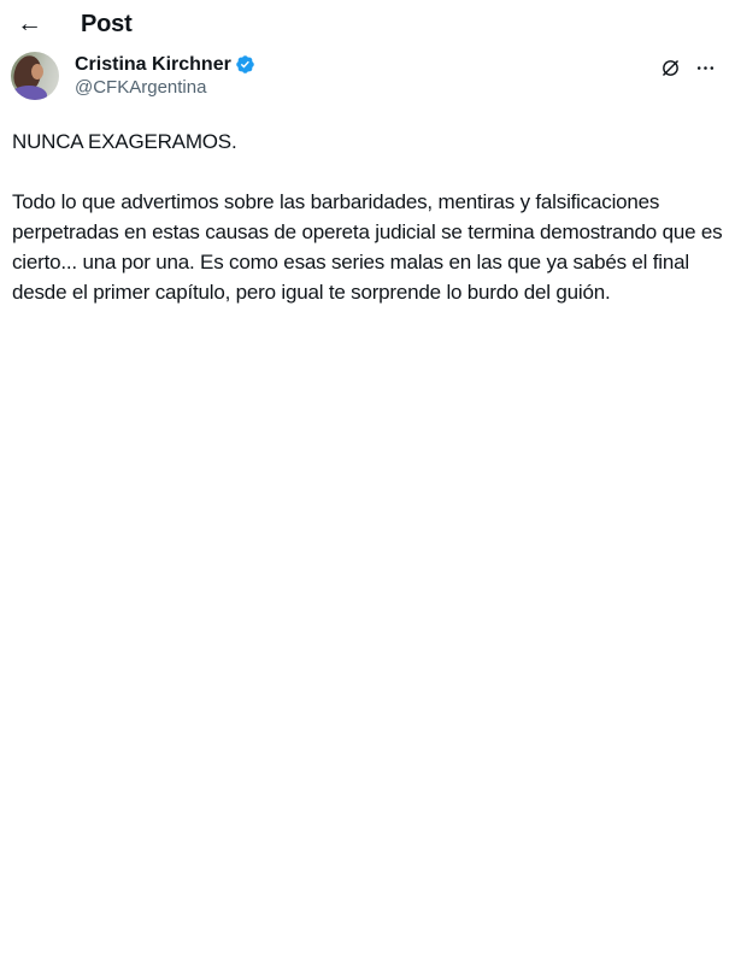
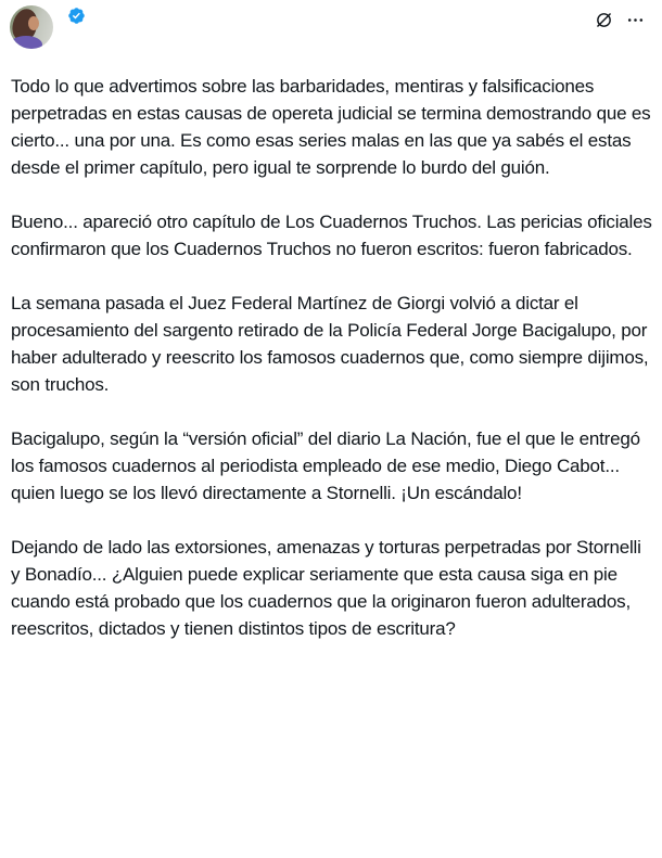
- ←
- Post
- Cristina Kirchner
- @CFKArgentina
- NUNCA EXAGERAMOS.
- Todo lo que advertimos sobre las barbaridades, mentiras y falsificaciones perpetradas en estas causas de opereta judicial se termina demostrando que es cierto... una por una. Es como esas series malas en las que ya sabés el final desde el primer capítulo, pero igual te sorprende lo burdo del guión.
+ Todo lo que advertimos sobre las barbaridades, mentiras y falsificaciones perpetradas en estas causas de opereta judicial se termina demostrando que es cierto... una por una. Es como esas series malas en las que ya sabés el estas desde el primer capítulo, pero igual te sorprende lo burdo del guión.
+ Bueno... apareció otro capítulo de Los Cuadernos Truchos. Las pericias oficiales confirmaron que los Cuadernos Truchos no fueron escritos: fueron fabricados.
+ La semana pasada el Juez Federal Martínez de Giorgi volvió a dictar el procesamiento del sargento retirado de la Policía Federal Jorge Bacigalupo, por haber adulterado y reescrito los famosos cuadernos que, como siempre dijimos, son truchos.
+ Bacigalupo, según la “versión oficial” del diario La Nación, fue el que le entregó los famosos cuadernos al periodista empleado de ese medio, Diego Cabot... quien luego se los llevó directamente a Stornelli. ¡Un escándalo!
+ Dejando de lado las extorsiones, amenazas y torturas perpetradas por Stornelli y Bonadío... ¿Alguien puede explicar seriamente que esta causa siga en pie cuando está probado que los cuadernos que la originaron fueron adulterados, reescritos, dictados y tienen distintos tipos de escritura?
